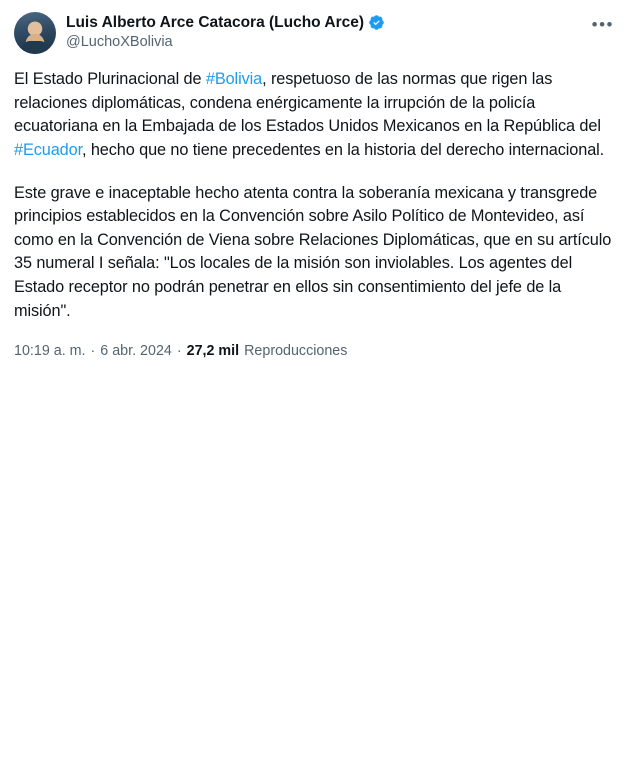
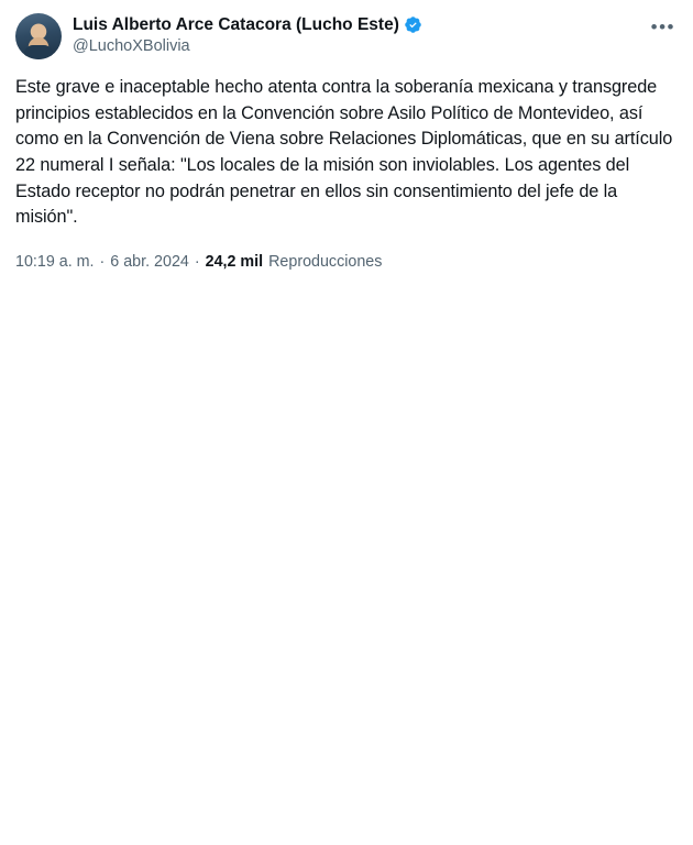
- Luis Alberto Arce Catacora (Lucho Arce)
+ Luis Alberto Arce Catacora (Lucho Este)
  @LuchoXBolivia
  •••
- El Estado Plurinacional de #Bolivia, respetuoso de las normas que rigen las relaciones diplomáticas, condena enérgicamente la irrupción de la policía ecuatoriana en la Embajada de los Estados Unidos Mexicanos en la República del #Ecuador, hecho que no tiene precedentes en la historia del derecho internacional.
- Este grave e inaceptable hecho atenta contra la soberanía mexicana y transgrede principios establecidos en la Convención sobre Asilo Político de Montevideo, así como en la Convención de Viena sobre Relaciones Diplomáticas, que en su artículo 35 numeral I señala: "Los locales de la misión son inviolables. Los agentes del Estado receptor no podrán penetrar en ellos sin consentimiento del jefe de la misión".
+ Este grave e inaceptable hecho atenta contra la soberanía mexicana y transgrede principios establecidos en la Convención sobre Asilo Político de Montevideo, así como en la Convención de Viena sobre Relaciones Diplomáticas, que en su artículo 22 numeral I señala: "Los locales de la misión son inviolables. Los agentes del Estado receptor no podrán penetrar en ellos sin consentimiento del jefe de la misión".
  10:19 a. m.
  ·
  6 abr. 2024
  ·
- 27,2 mil
+ 24,2 mil
  Reproducciones
